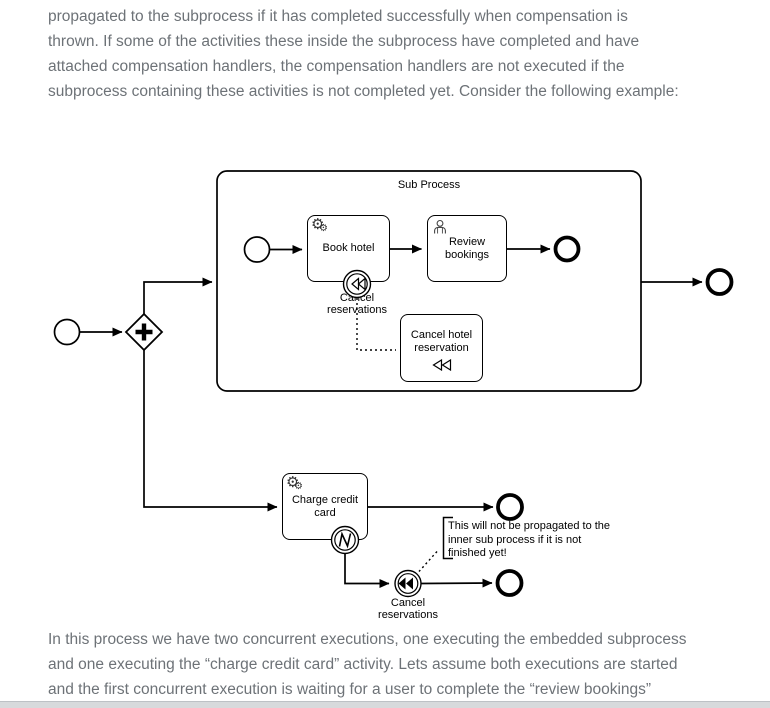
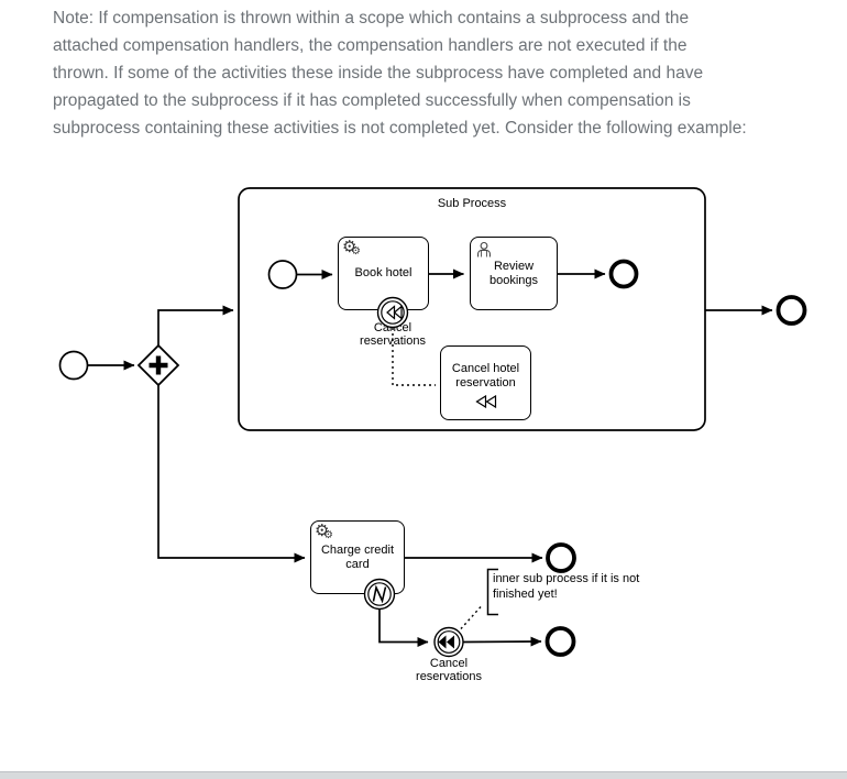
+ Note: If compensation is thrown within a scope which contains a subprocess and the
- propagated to the subprocess if it has completed successfully when compensation is
+ attached compensation handlers, the compensation handlers are not executed if the
  thrown. If some of the activities these inside the subprocess have completed and have
- attached compensation handlers, the compensation handlers are not executed if the
+ propagated to the subprocess if it has completed successfully when compensation is
  subprocess containing these activities is not completed yet. Consider the following example:
  Sub Process
  ⚙
  ⚙
  Book hotel
  Review bookings
  Cancel hotel reservation
  ⚙
  ⚙
  Charge credit card
  Cacel reservations
  Cancel reservations
- This will not be propagated to the
  inner sub process if it is not
  finished yet!
- In this process we have two concurrent executions, one executing the embedded subprocess
- and one executing the “charge credit card” activity. Lets assume both executions are started
- and the first concurrent execution is waiting for a user to complete the “review bookings”
